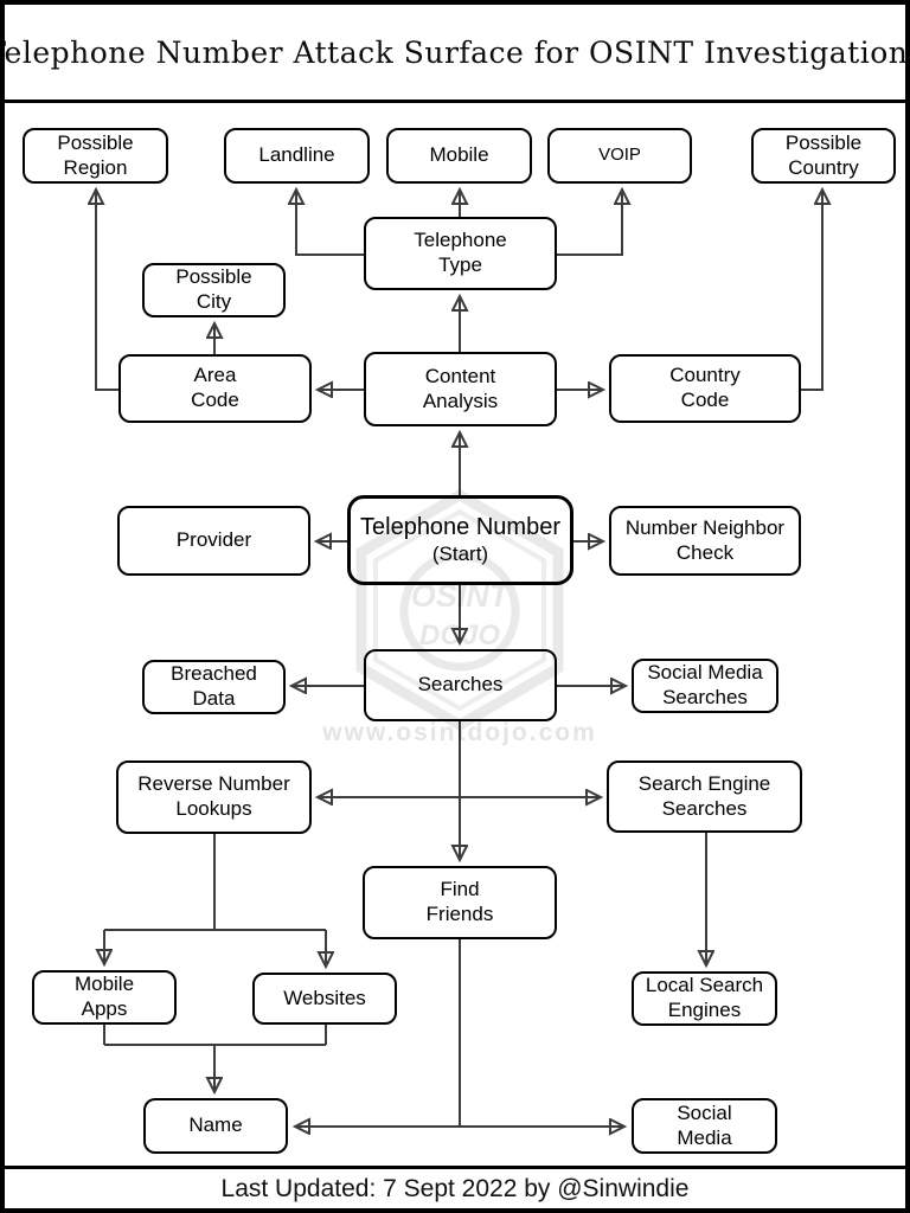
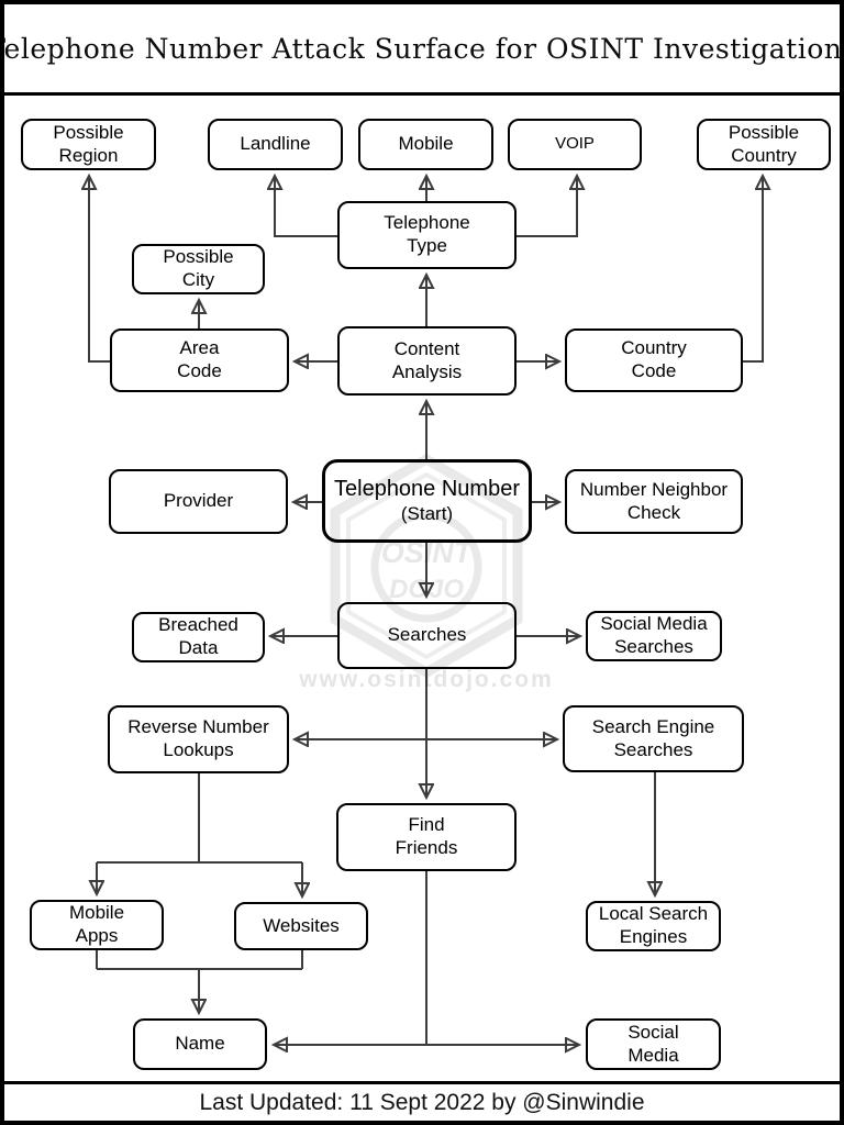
  elephone Number Attack Surface for OSINT Investigation
  Possible
  Region
  Landline
  Mobile
  VOIP
  Possible
  Country
  Telephone
  Type
  Possible
  City
  Area
  Code
  Content
  Analysis
  Country
  Code
  Provider
  Number Neighbor
  Check
  Breached
  Data
  Searche
  Social Media
  Searches
  Reverse Number
  Lookups
  Search Engine
  Searches
  Find
  Friends
  Mobile
  Apps
  Websites
  Local Search
  Engines
  Name
  Social
  Media
  OSINT
  DOJO
  www.osintdojo.com
- Last Updated: 7 Sept 2022 by @Sinwindie
+ Last Updated: 11 Sept 2022 by @Sinwindie
